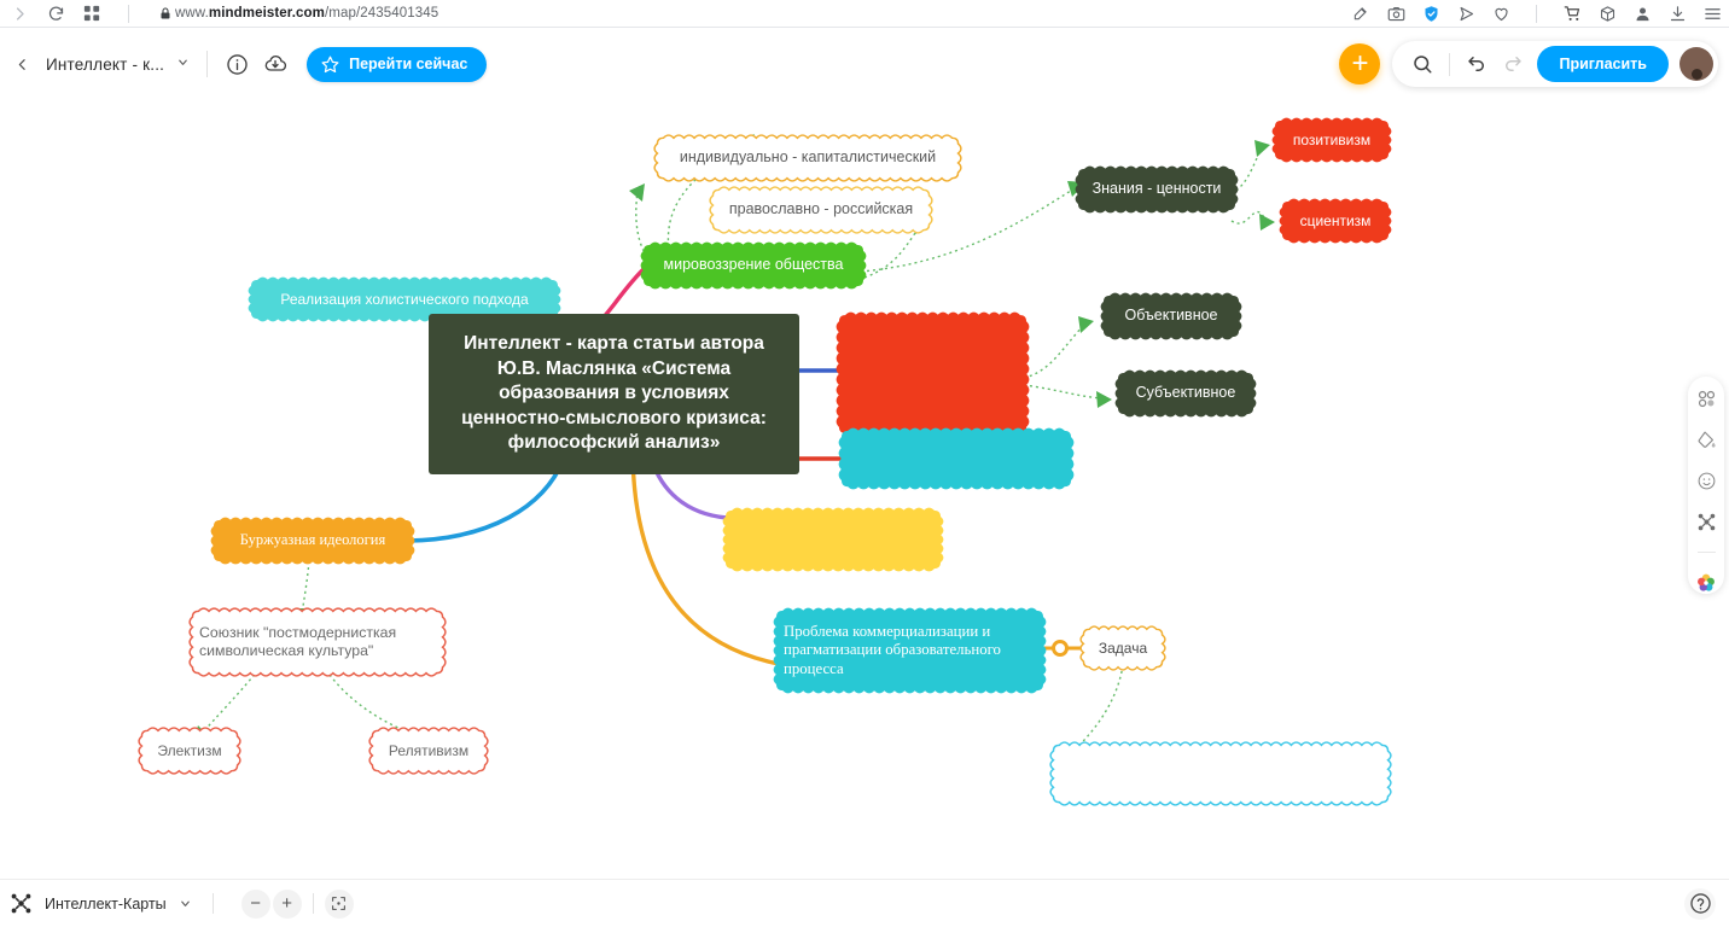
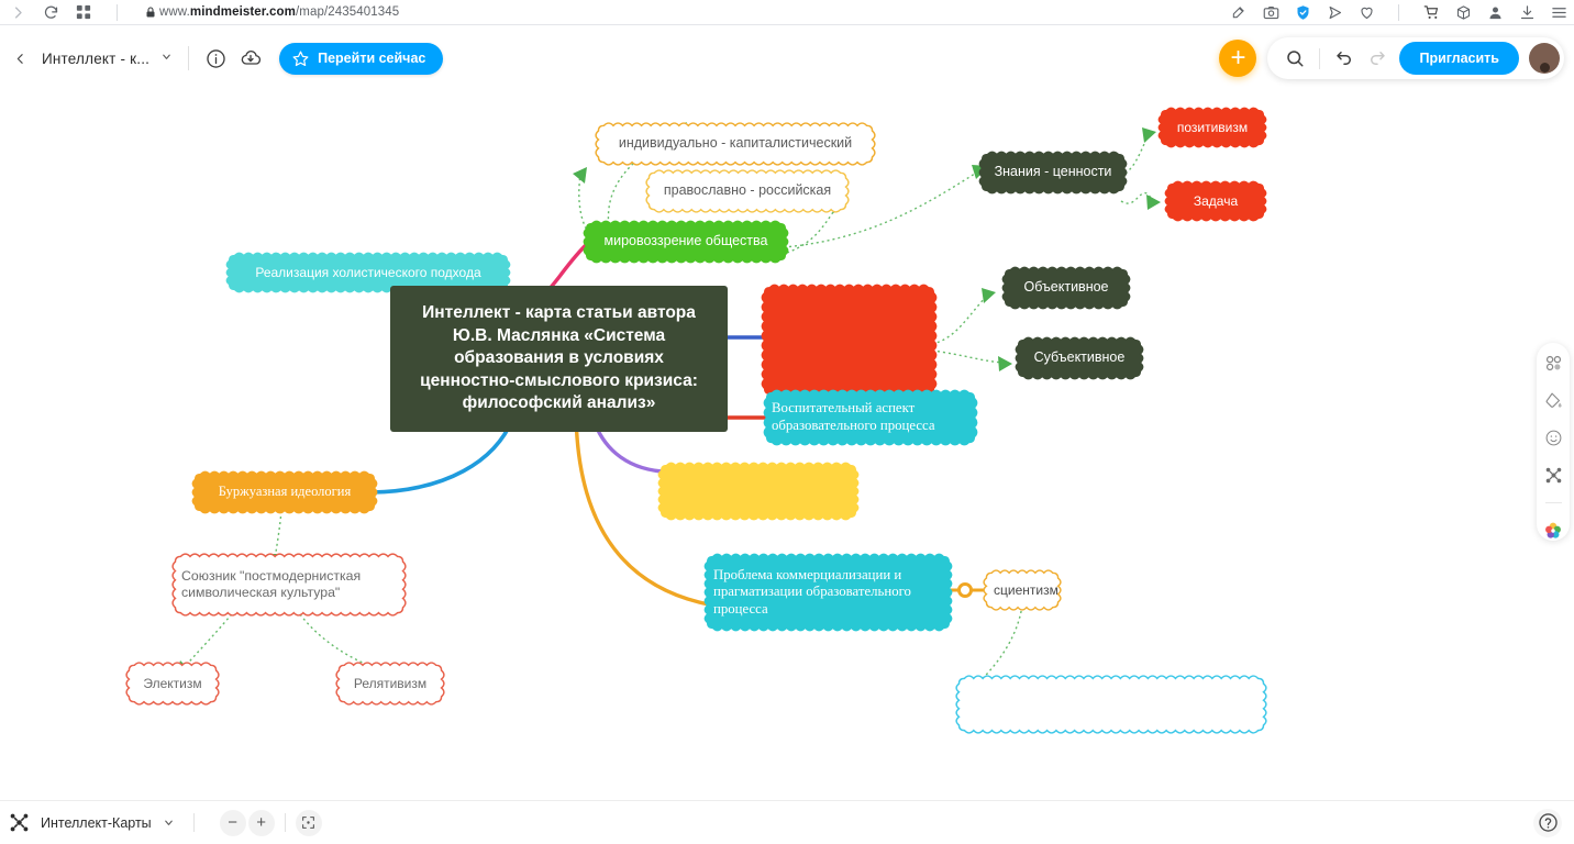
  www.mindmeister.com/map/2435401345
  Интеллект - карта статьи автора Ю.В. Маслянка «Система образования в условиях ценностно-смыслового кризиса: философский анализ»
  индивидуально - капиталистический
  православно - российская
  мировоззрение общества
  Реализация холистического подхода
  Знания - ценности
  позитивизм
- сциентизм
+ Задача
  Объективное
  Субъективное
+ Воспитательный аспект образовательного процесса
  Буржуазная идеология
  Союзник "постмодернисткая символическая культура"
  Электизм
  Релятивизм
  Проблема коммерциализации и прагматизации образовательного процесса
- Задача
+ сциентизм
  Интеллект - к...
  Перейти сейчас
  +
  Пригласить
  Интеллект-Карты
  −
  +
